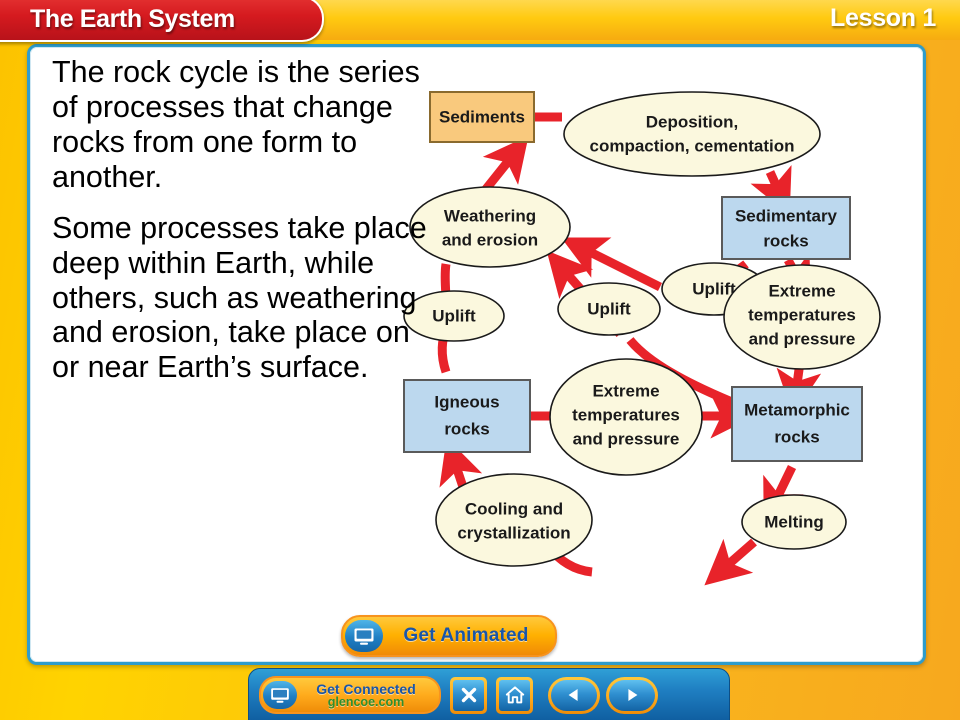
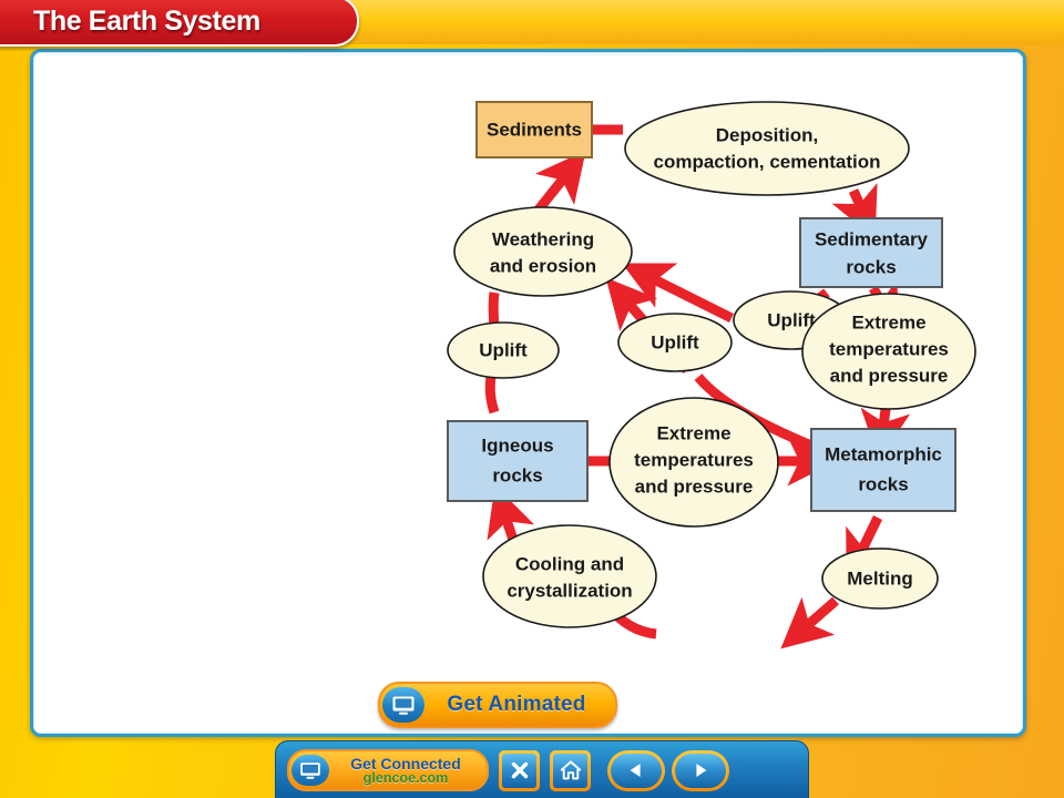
  The Earth System
- Lesson 1
- The rock cycle is the series of processes that change rocks from one form to another.
- Some processes take place deep within Earth, while others, such as weathering and erosion, take place on or near Earth’s surface.
  Sediments
  Deposition,
  compaction, cementation
  Sedimentary
  rocks
  Weathering
  and erosion
  Uplift
  Uplift
  Uplift
  Extreme
  temperatures
  and pressure
  Igneous
  rocks
  Extreme
  temperatures
  and pressure
  Metamorphic
  rocks
  Cooling and
  crystallization
  Melting
  Get Animated
  Get Connected
  glencoe.com
